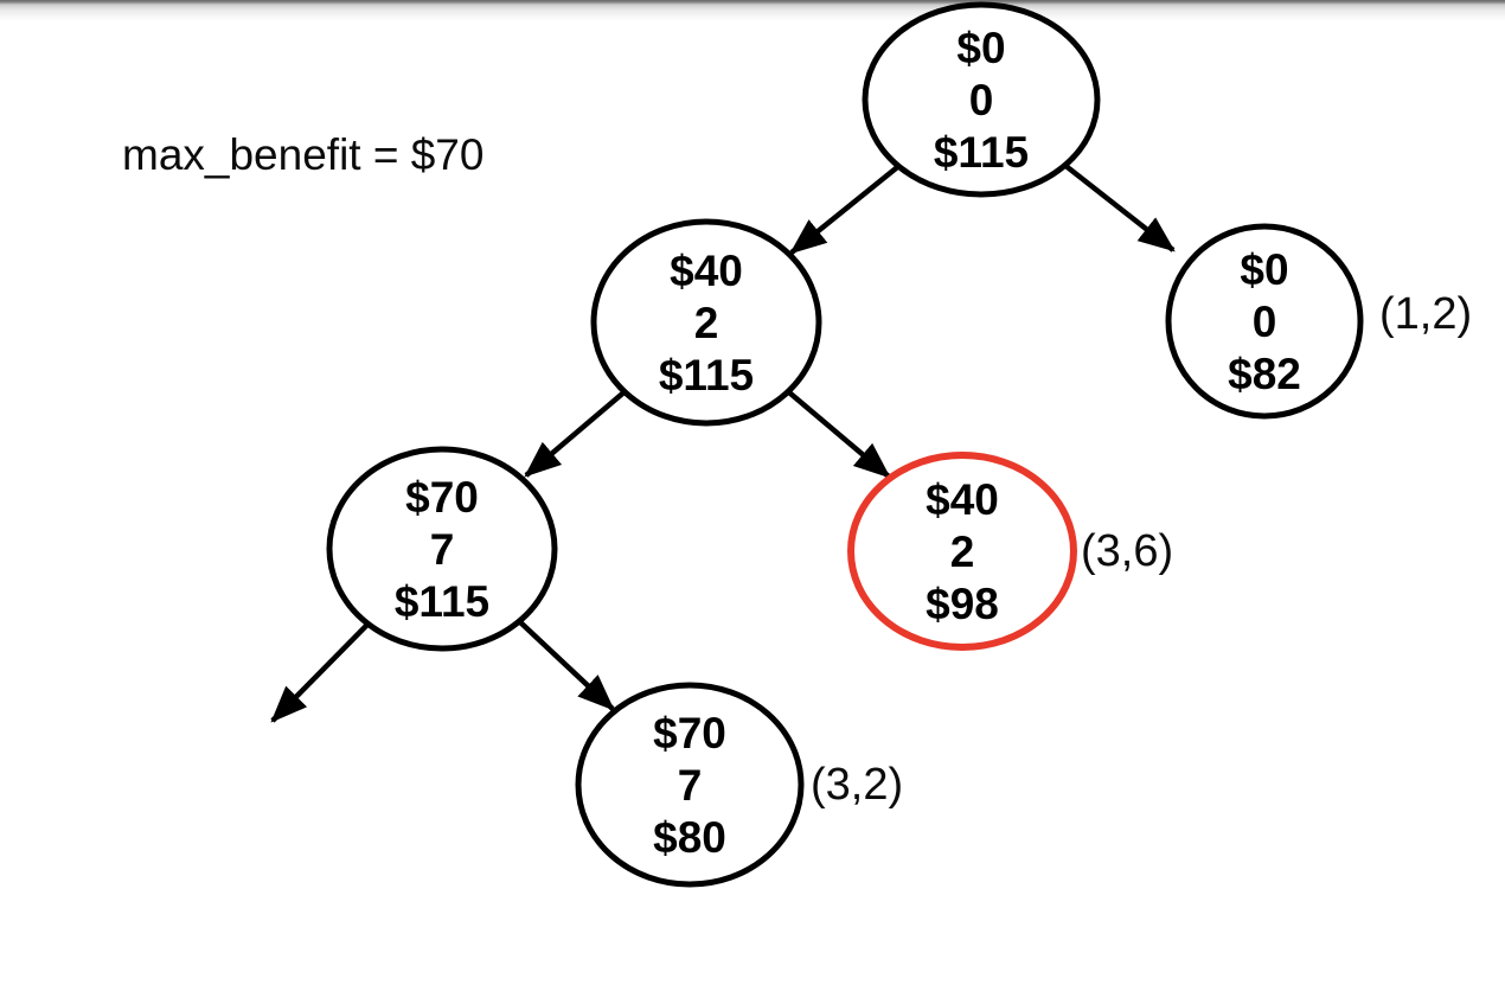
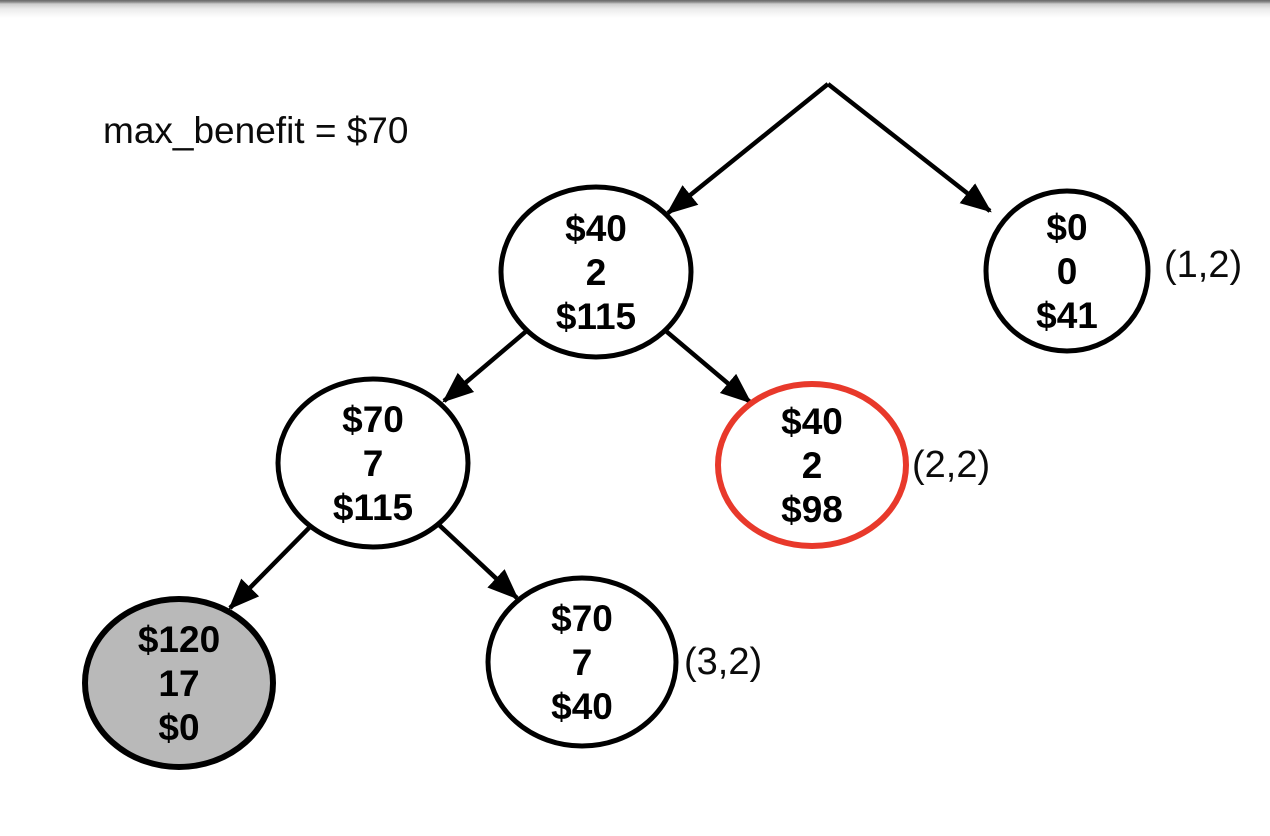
  max_benefit = $70
- $0 0 $115
  $40 2 $115
- $0 0 $82
+ $0 0 $41
  (1,2)
  $70 7 $115
  $40 2 $98
- (3,6)
+ (2,2)
+ $120 17 $0
- $70 7 $80
+ $70 7 $40
  (3,2)
